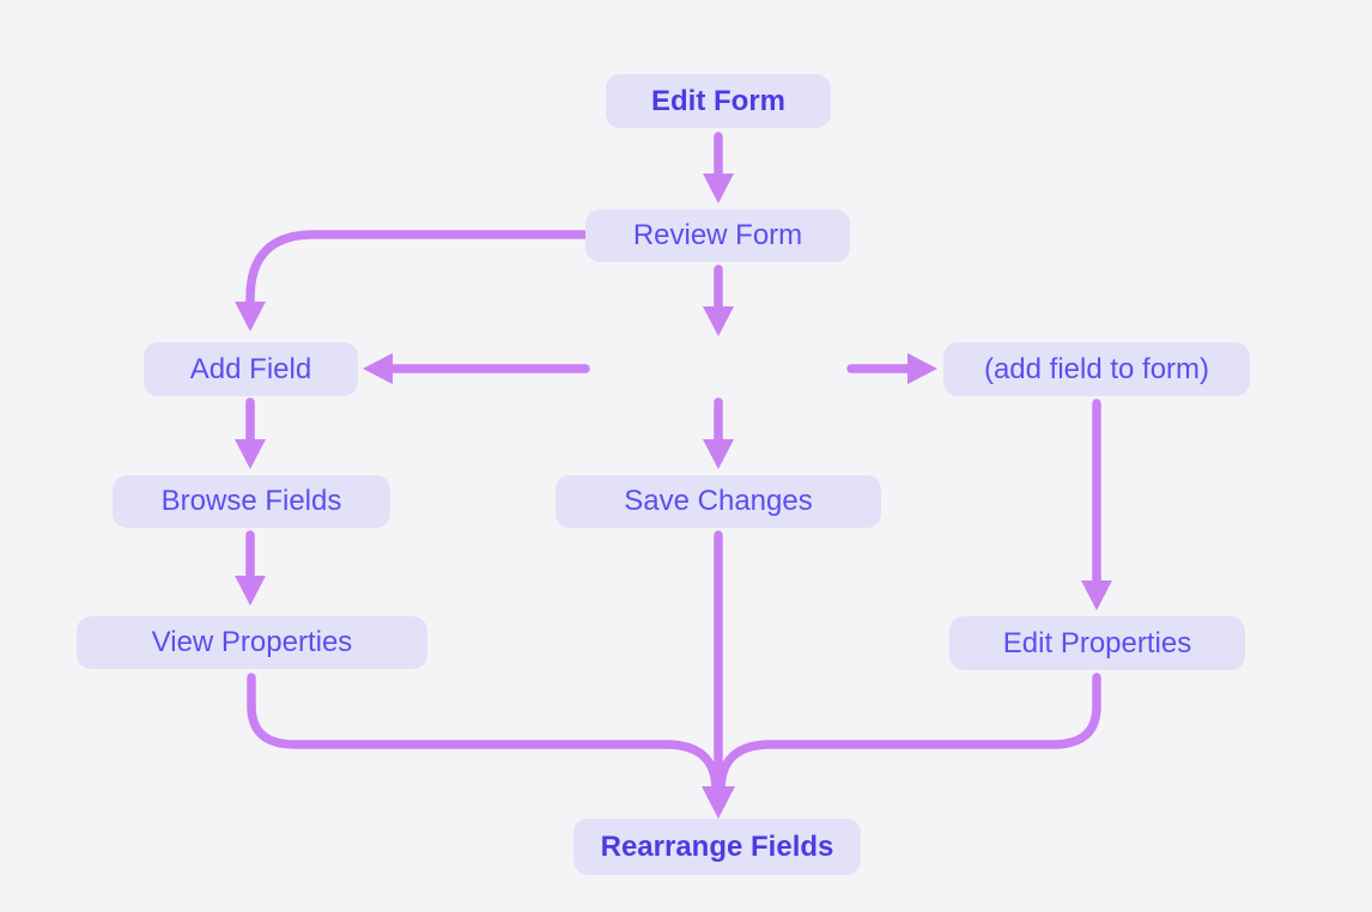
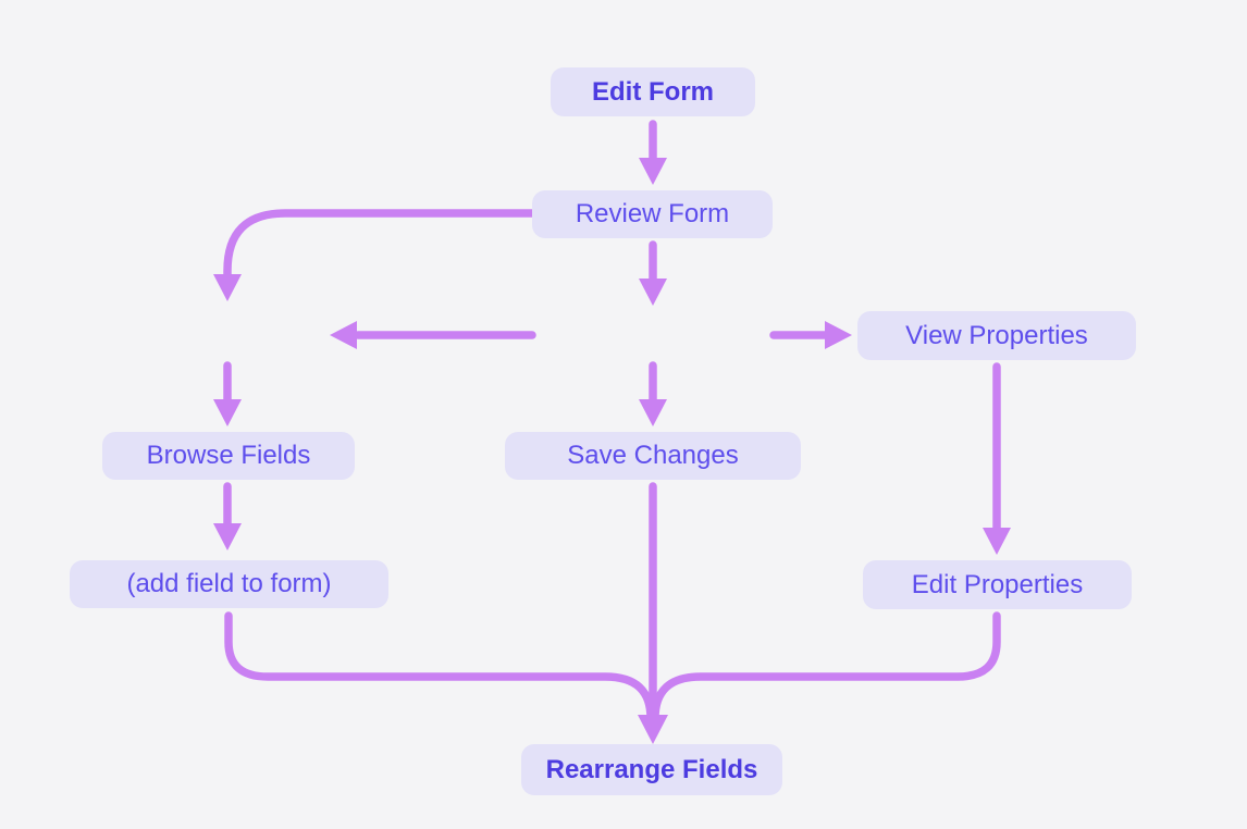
  Edit Form
  Review Form
- Add Field
- (add field to form)
+ View Properties
  Browse Fields
  Save Changes
- View Properties
+ (add field to form)
  Edit Properties
  Rearrange Fields
